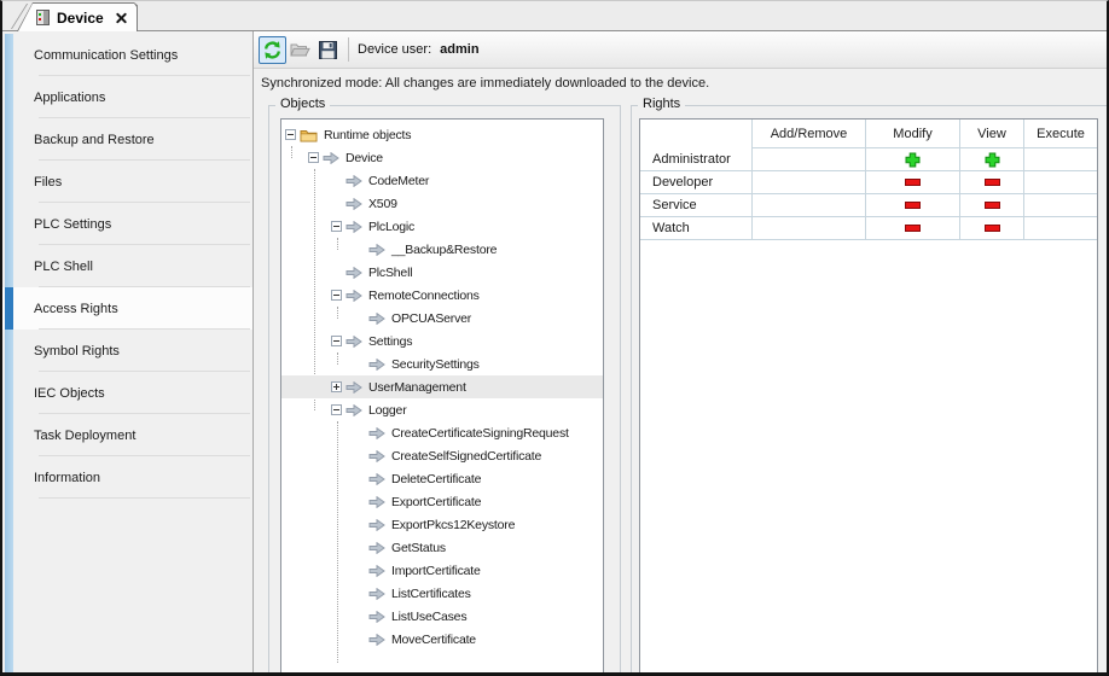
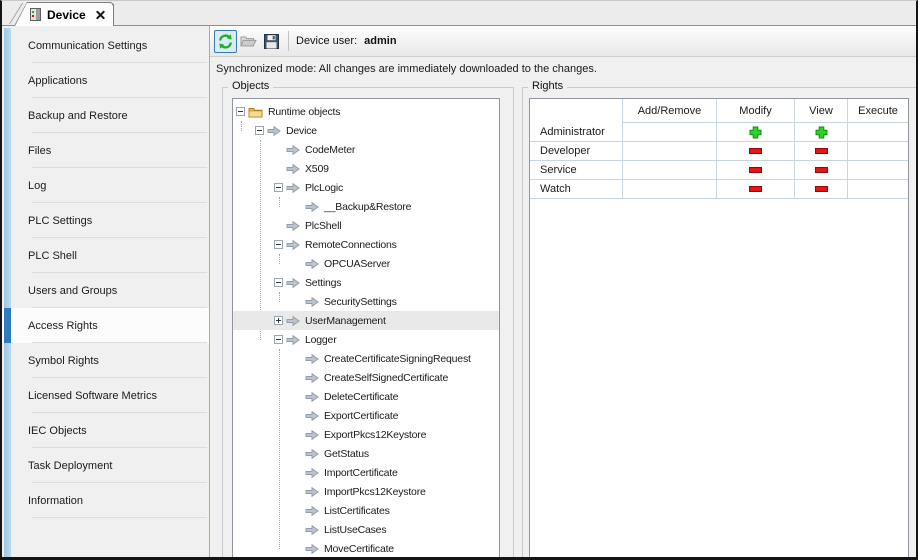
  Device
  Communication Settings
  Applications
  Backup and Restore
  Files
+ Log
  PLC Settings
  PLC Shell
+ Users and Groups
  Access Rights
  Symbol Rights
+ Licensed Software Metrics
  IEC Objects
  Task Deployment
  Information
  Device user:
  admin
- Synchronized mode: All changes are immediately downloaded to the device.
+ Synchronized mode: All changes are immediately downloaded to the changes.
  Objects
  Runtime objects
  Device
  CodeMeter
  X509
  PlcLogic
  __Backup&Restore
  PlcShell
  RemoteConnections
  OPCUAServer
  Settings
  SecuritySettings
  UserManagement
  Logger
  CreateCertificateSigningRequest
  CreateSelfSignedCertificate
  DeleteCertificate
  ExportCertificate
  ExportPkcs12Keystore
  GetStatus
  ImportCertificate
+ ImportPkcs12Keystore
  ListCertificates
  ListUseCases
  MoveCertificate
  Rights
  Add/Remove
  Modify
  View
  Execute
  Administrator
  Developer
  Service
  Watch
